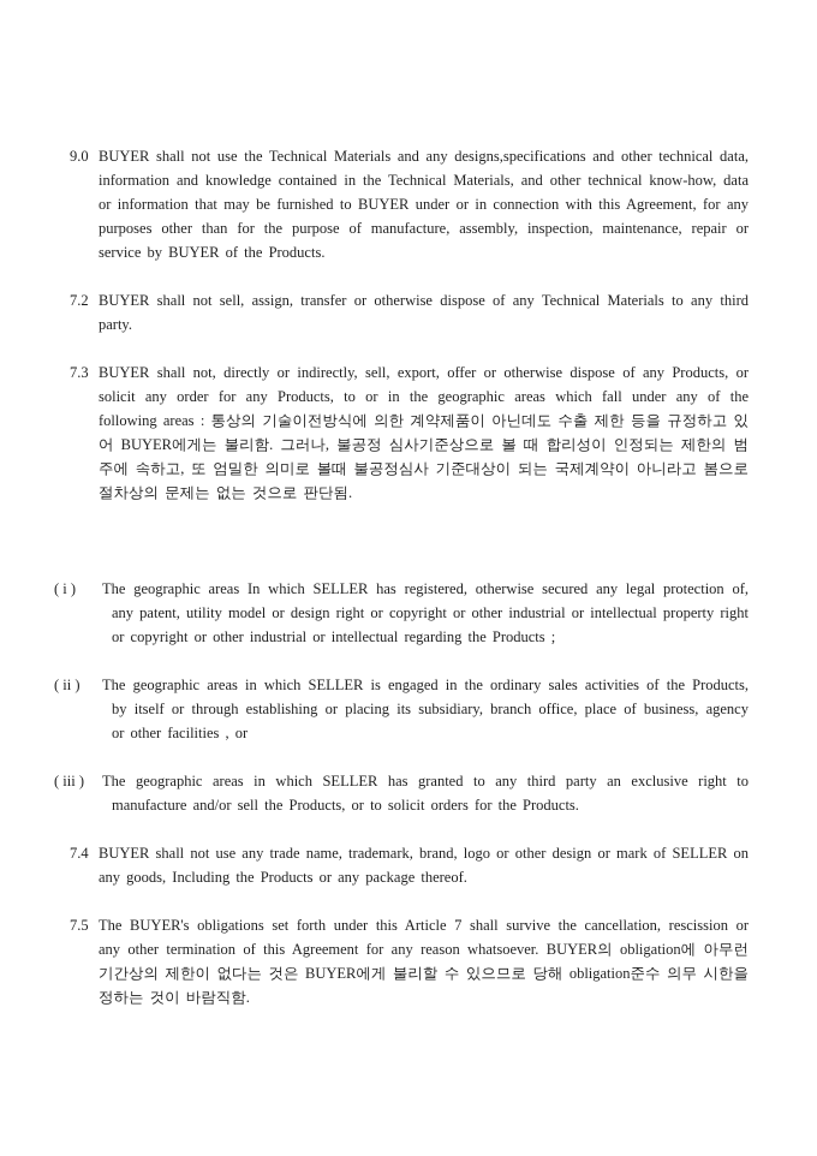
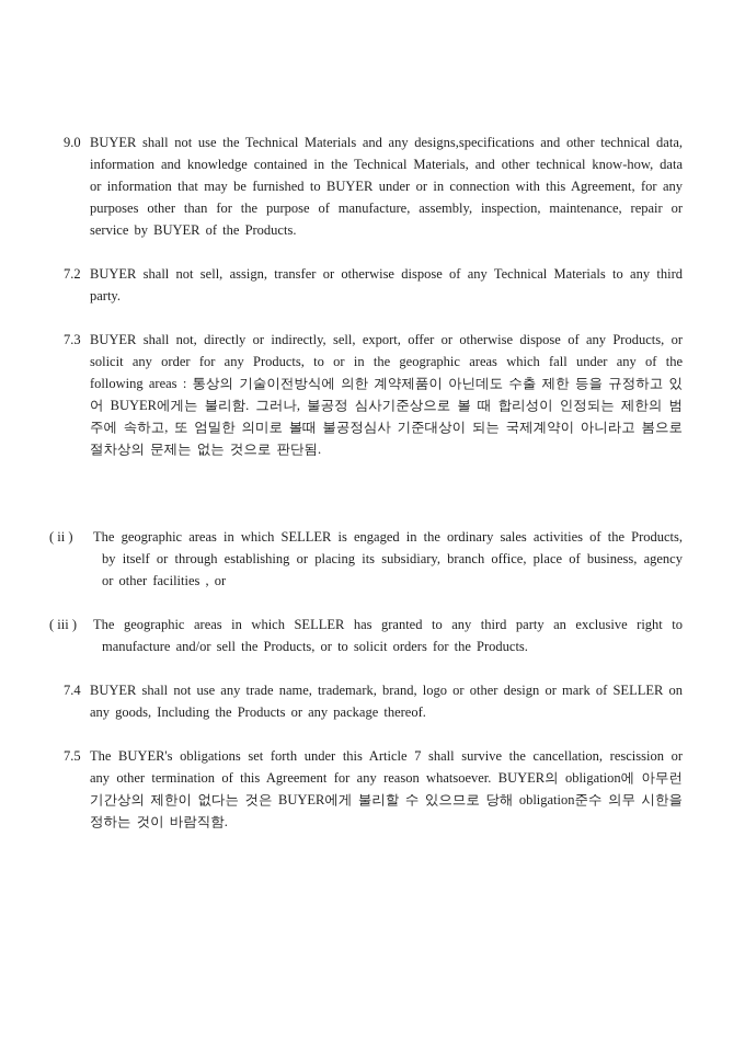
  9.0
  BUYER shall not use the Technical Materials and any designs,specifications and other technical data, information and knowledge contained in the Technical Materials, and other technical know-how, data or information that may be furnished to BUYER under or in connection with this Agreement, for any purposes other than for the purpose of manufacture, assembly, inspection, maintenance, repair or service by BUYER of the Products.
  7.2
  BUYER shall not sell, assign, transfer or otherwise dispose of any Technical Materials to any third party.
  7.3
  BUYER shall not, directly or indirectly, sell, export, offer or otherwise dispose of any Products, or solicit any order for any Products, to or in the geographic areas which fall under any of the following areas : 통상의 기술이전방식에 의한 계약제품이 아닌데도 수출 제한 등을 규정하고 있어 BUYER에게는 불리함. 그러나, 불공정 심사기준상으로 볼 때 합리성이 인정되는 제한의 범주에 속하고, 또 엄밀한 의미로 볼때 불공정심사 기준대상이 되는 국제계약이 아니라고 봄으로 절차상의 문제는 없는 것으로 판단됨.
- ( i )
- The geographic areas In which SELLER has registered, otherwise secured any legal protection of, any patent, utility model or design right or copyright or other industrial or intellectual property right or copyright or other industrial or intellectual regarding the Products ;
  ( ii )
  The geographic areas in which SELLER is engaged in the ordinary sales activities of the Products, by itself or through establishing or placing its subsidiary, branch office, place of business, agency or other facilities , or
  ( iii )
  The geographic areas in which SELLER has granted to any third party an exclusive right to manufacture and/or sell the Products, or to solicit orders for the Products.
  7.4
  BUYER shall not use any trade name, trademark, brand, logo or other design or mark of SELLER on any goods, Including the Products or any package thereof.
  7.5
  The BUYER's obligations set forth under this Article 7 shall survive the cancellation, rescission or any other termination of this Agreement for any reason whatsoever. BUYER의 obligation에 아무런 기간상의 제한이 없다는 것은 BUYER에게 불리할 수 있으므로 당해 obligation준수 의무 시한을 정하는 것이 바람직함.
